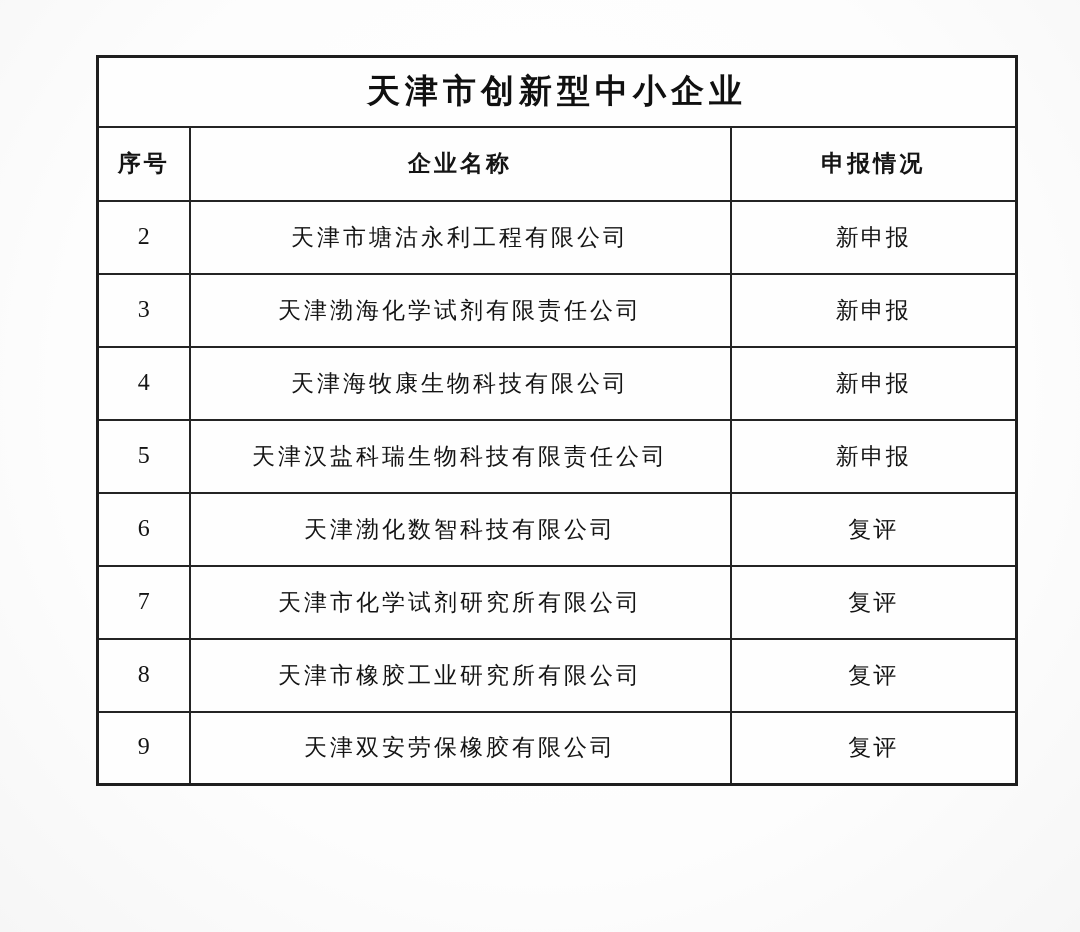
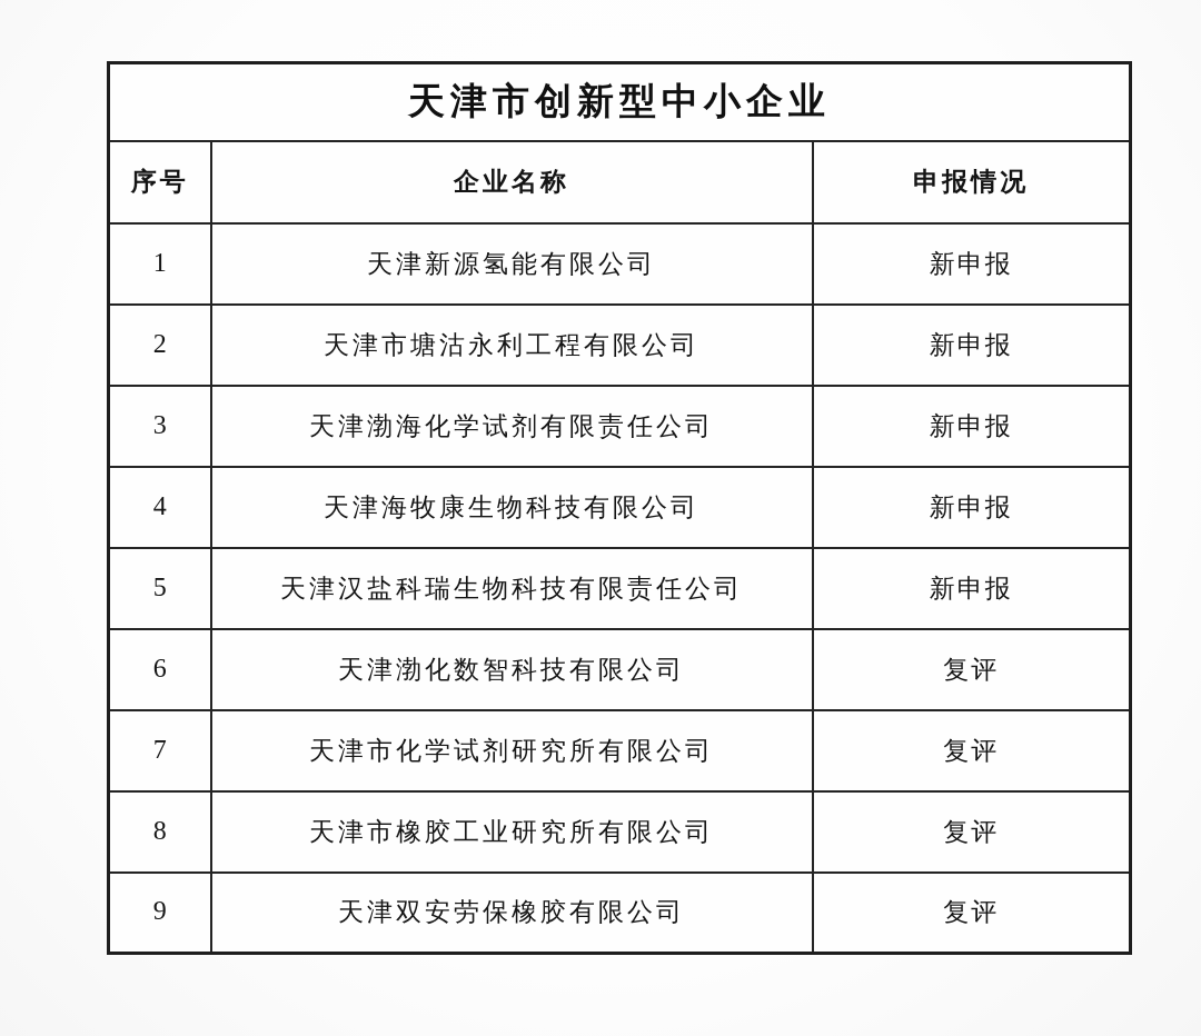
  天津市创新型中小企业
  序号	企业名称	申报情况
+ 1	天津新源氢能有限公司	新申报
  2	天津市塘沽永利工程有限公司	新申报
  3	天津渤海化学试剂有限责任公司	新申报
  4	天津海牧康生物科技有限公司	新申报
  5	天津汉盐科瑞生物科技有限责任公司	新申报
  6	天津渤化数智科技有限公司	复评
  7	天津市化学试剂研究所有限公司	复评
  8	天津市橡胶工业研究所有限公司	复评
  9	天津双安劳保橡胶有限公司	复评
